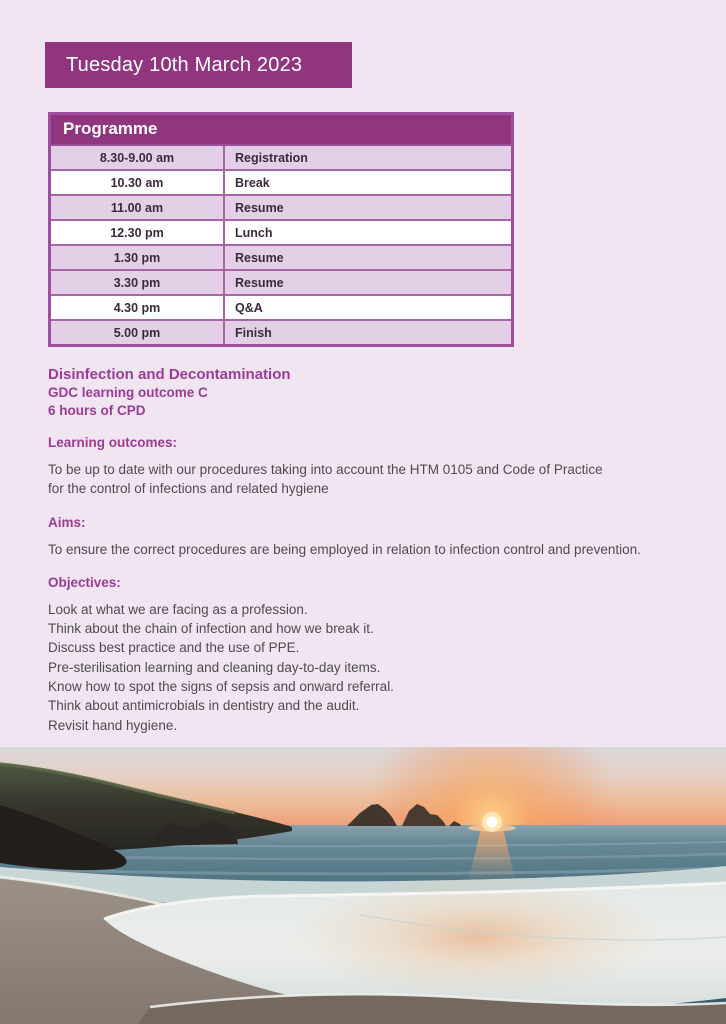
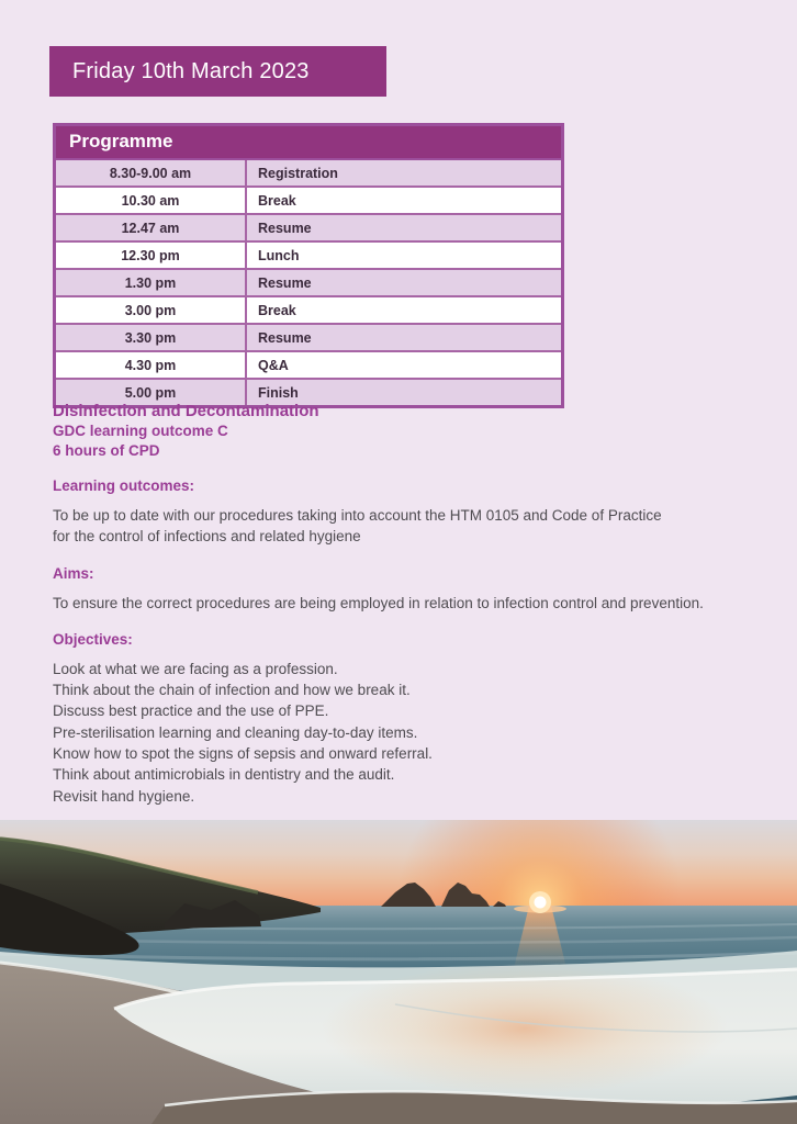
- Tuesday 10th March 2023
+ Friday 10th March 2023
  Programme
  8.30-9.00 am	Registration
  10.30 am	Break
- 11.00 am	Resume
+ 12.47 am	Resume
  12.30 pm	Lunch
  1.30 pm	Resume
+ 3.00 pm	Break
  3.30 pm	Resume
  4.30 pm	Q&A
  5.00 pm	Finish
  Disinfection and Decontamination
  GDC learning outcome C
  6 hours of CPD
  Learning outcomes:
  To be up to date with our procedures taking into account the HTM 0105 and Code of Practice
  for the control of infections and related hygiene
  Aims:
  To ensure the correct procedures are being employed in relation to infection control and prevention.
  Objectives:
  Look at what we are facing as a profession.
  Think about the chain of infection and how we break it.
  Discuss best practice and the use of PPE.
  Pre-sterilisation learning and cleaning day-to-day items.
  Know how to spot the signs of sepsis and onward referral.
  Think about antimicrobials in dentistry and the audit.
  Revisit hand hygiene.
